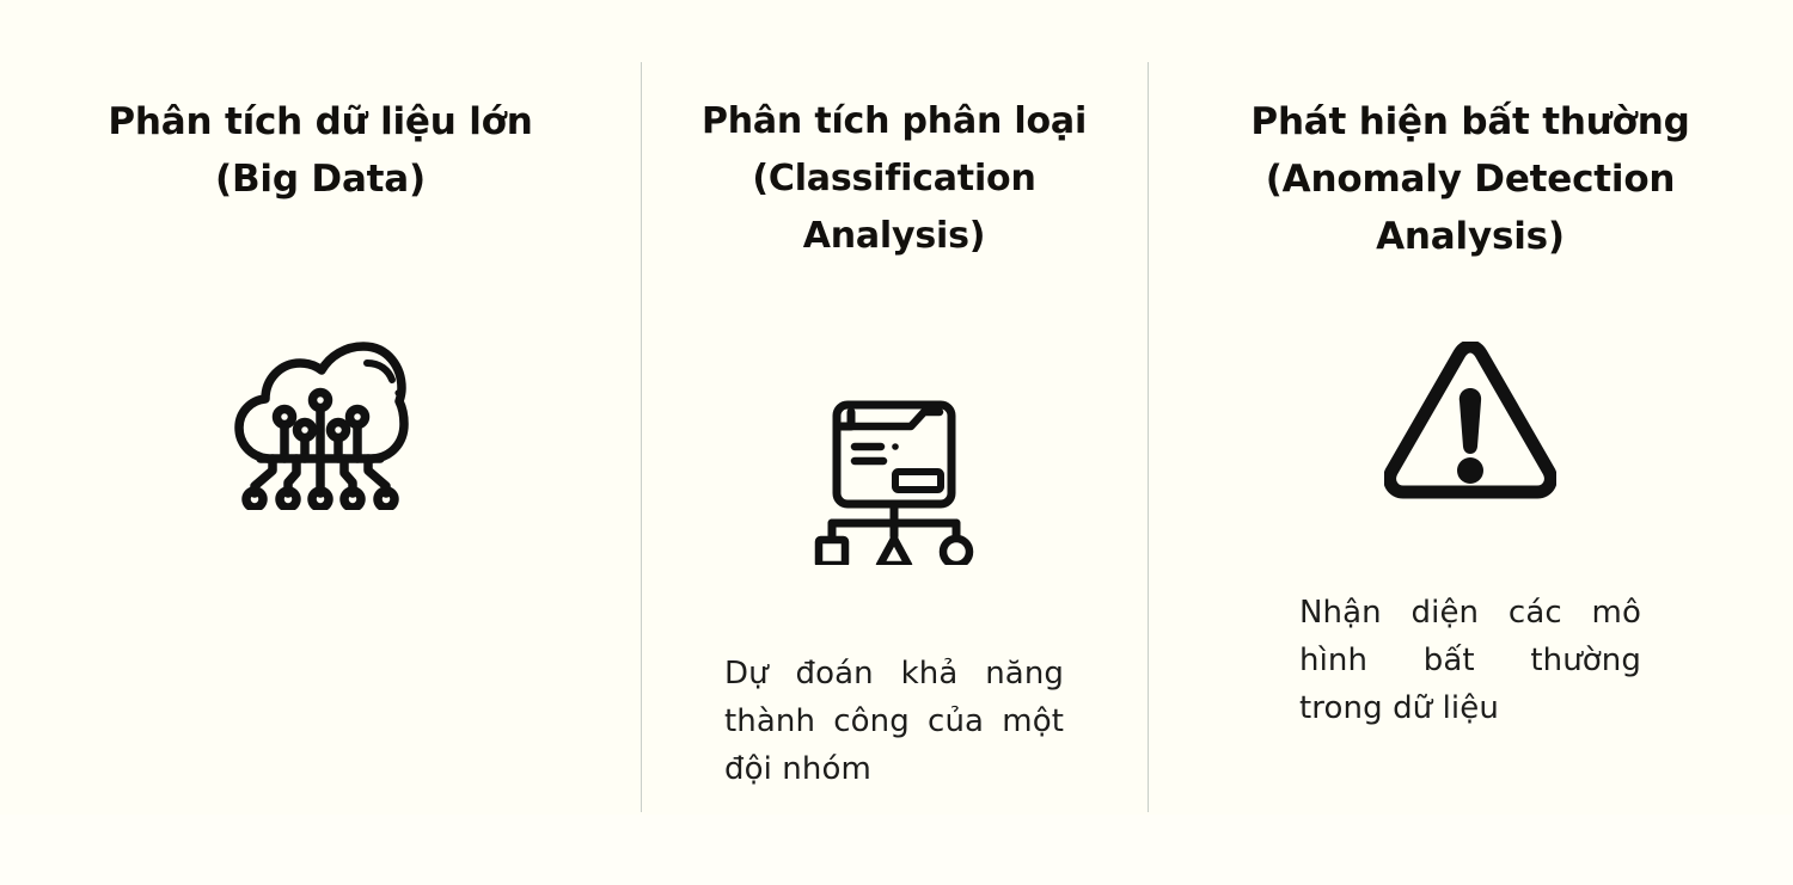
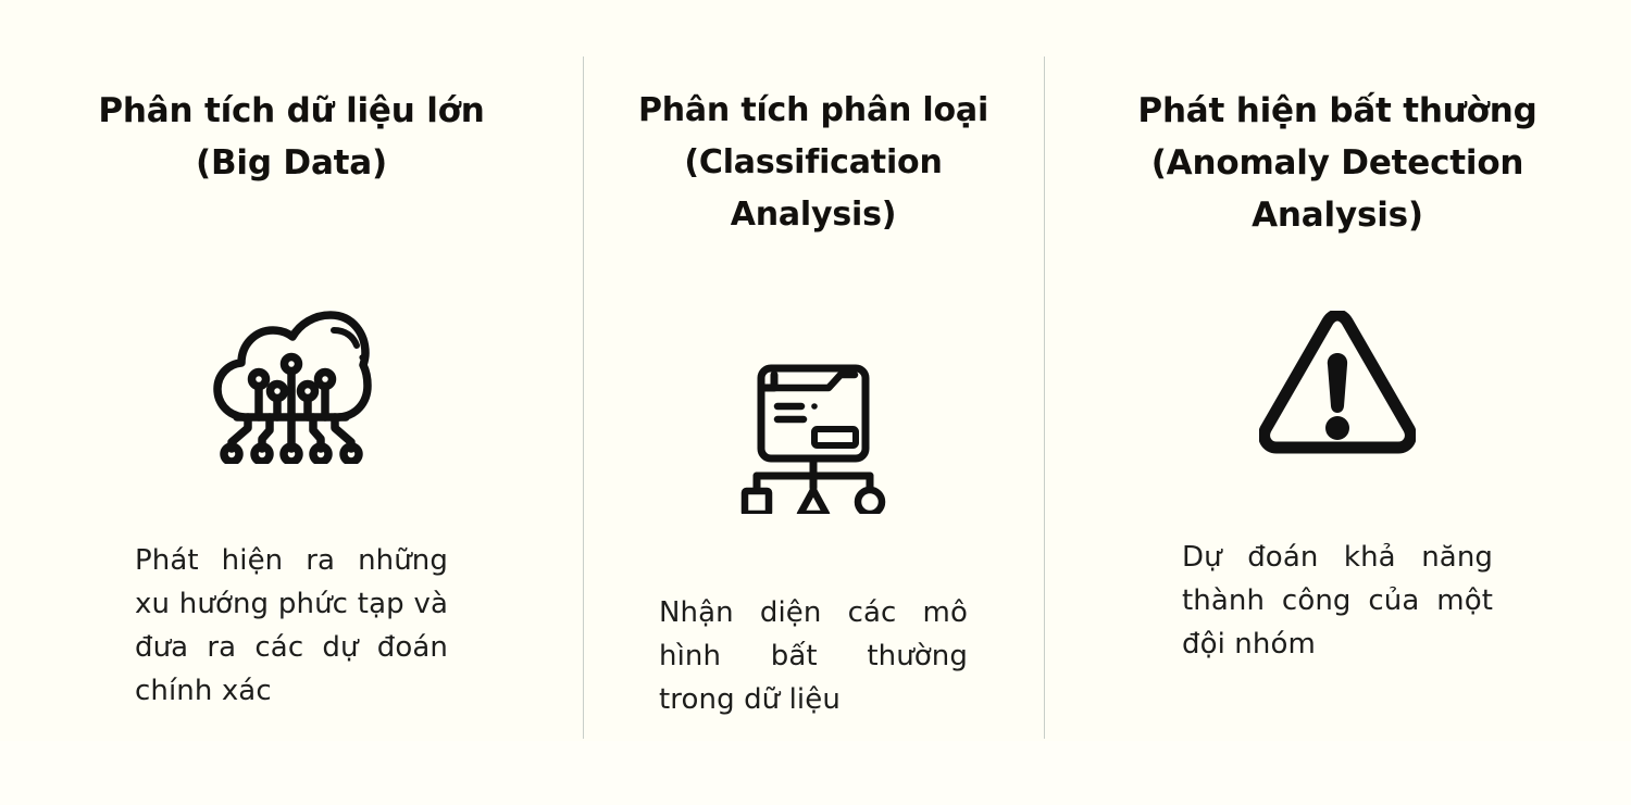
  Phân tích dữ liệu lớn
  (Big Data)
+ Phát hiện ra những xu hướng phức tạp và đưa ra các dự đoán chính xác
  Phân tích phân loại
  (Classification Analysis)
- Dự đoán khả năng thành công của một đội nhóm
+ Nhận diện các mô hình bất thường trong dữ liệu
  Phát hiện bất thường
  (Anomaly Detection Analysis)
- Nhận diện các mô hình bất thường trong dữ liệu
+ Dự đoán khả năng thành công của một đội nhóm
